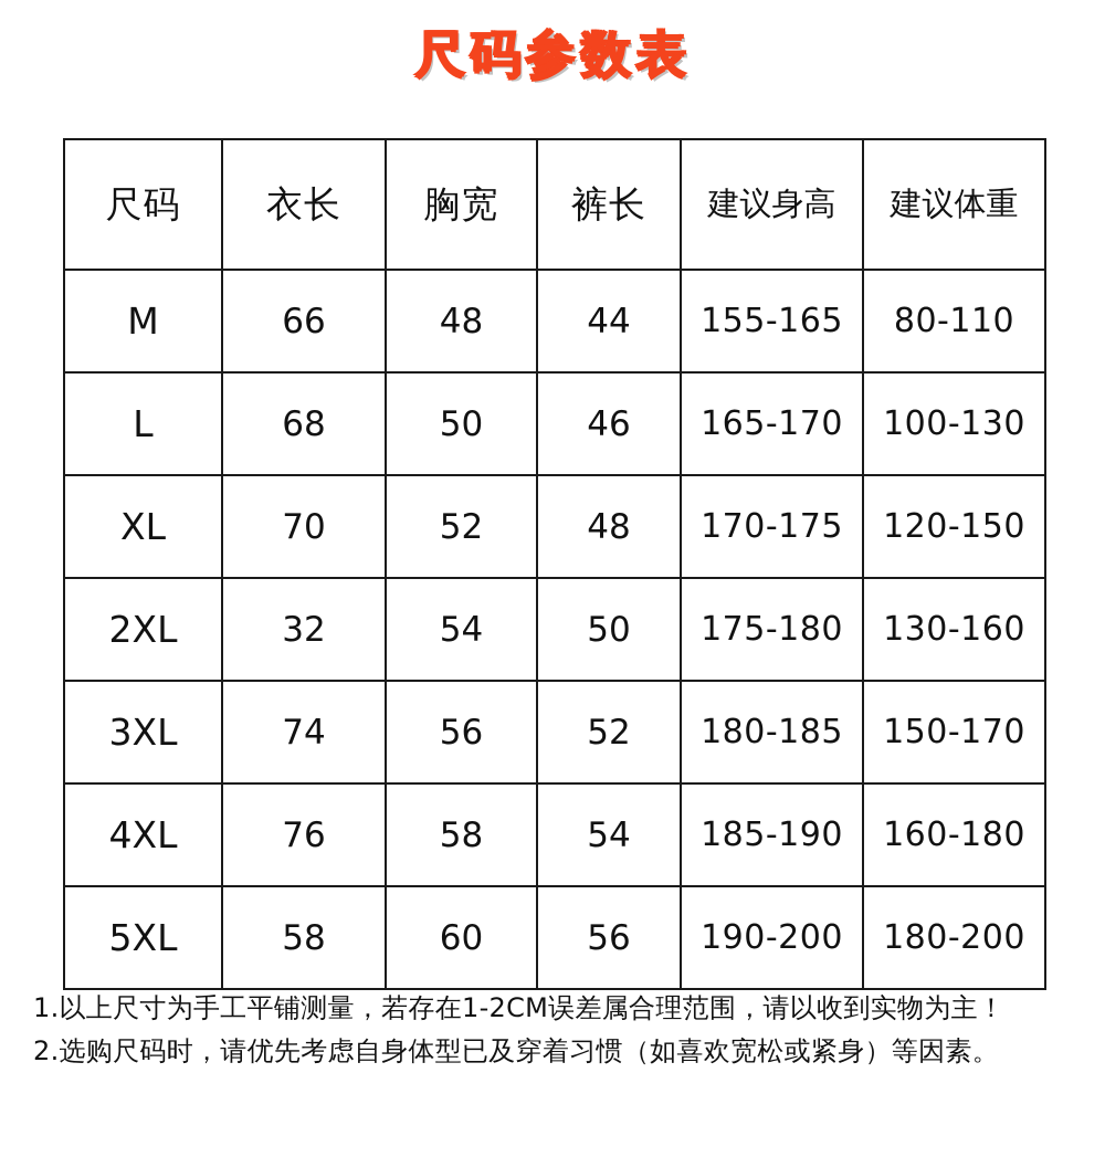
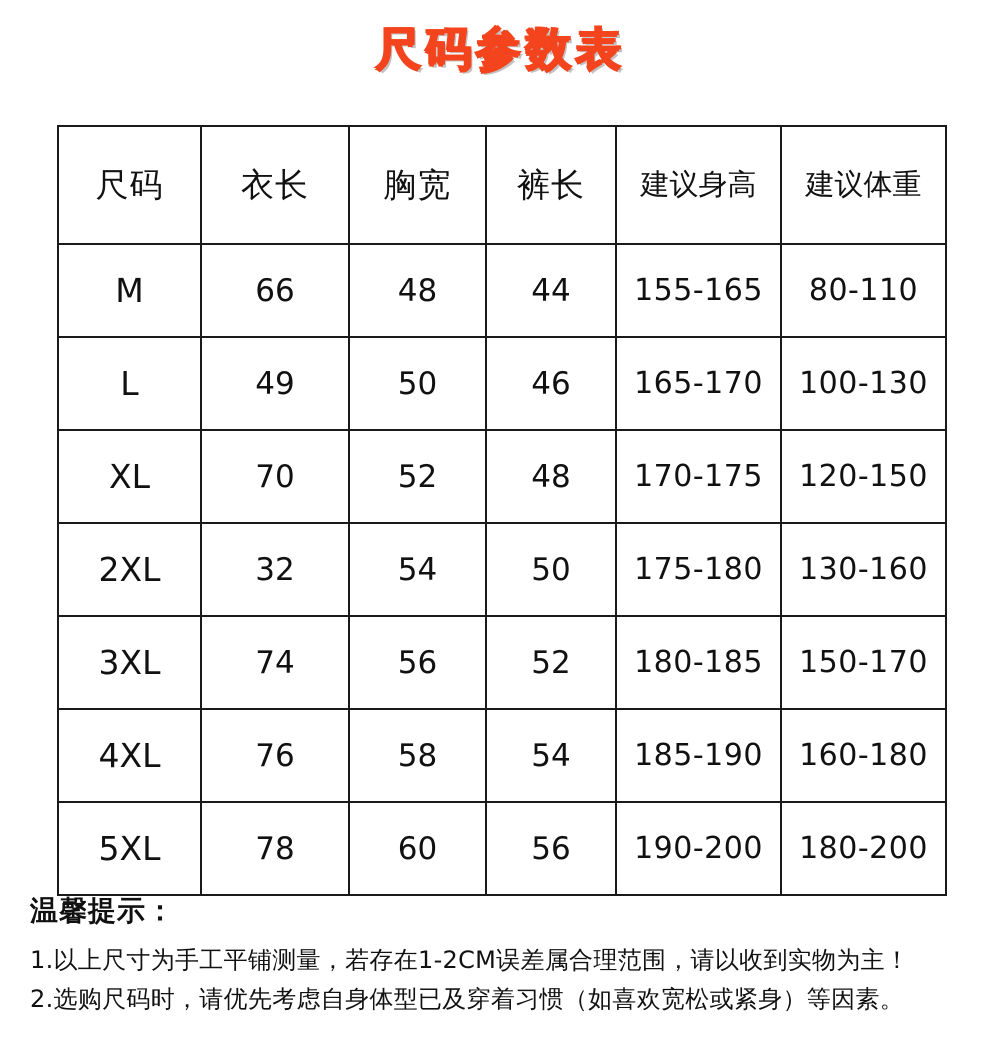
  尺码参数表
  尺码	衣长	胸宽	裤长	建议身高	建议体重
  M	66	48	44	155-165	80-110
- L	68	50	46	165-170	100-130
+ L	49	50	46	165-170	100-130
  XL	70	52	48	170-175	120-150
  2XL	32	54	50	175-180	130-160
  3XL	74	56	52	180-185	150-170
  4XL	76	58	54	185-190	160-180
- 5XL	58	60	56	190-200	180-200
+ 5XL	78	60	56	190-200	180-200
+ 温馨提示：
  1.以上尺寸为手工平铺测量，若存在1-2CM误差属合理范围，请以收到实物为主！
  2.选购尺码时，请优先考虑自身体型已及穿着习惯（如喜欢宽松或紧身）等因素。
